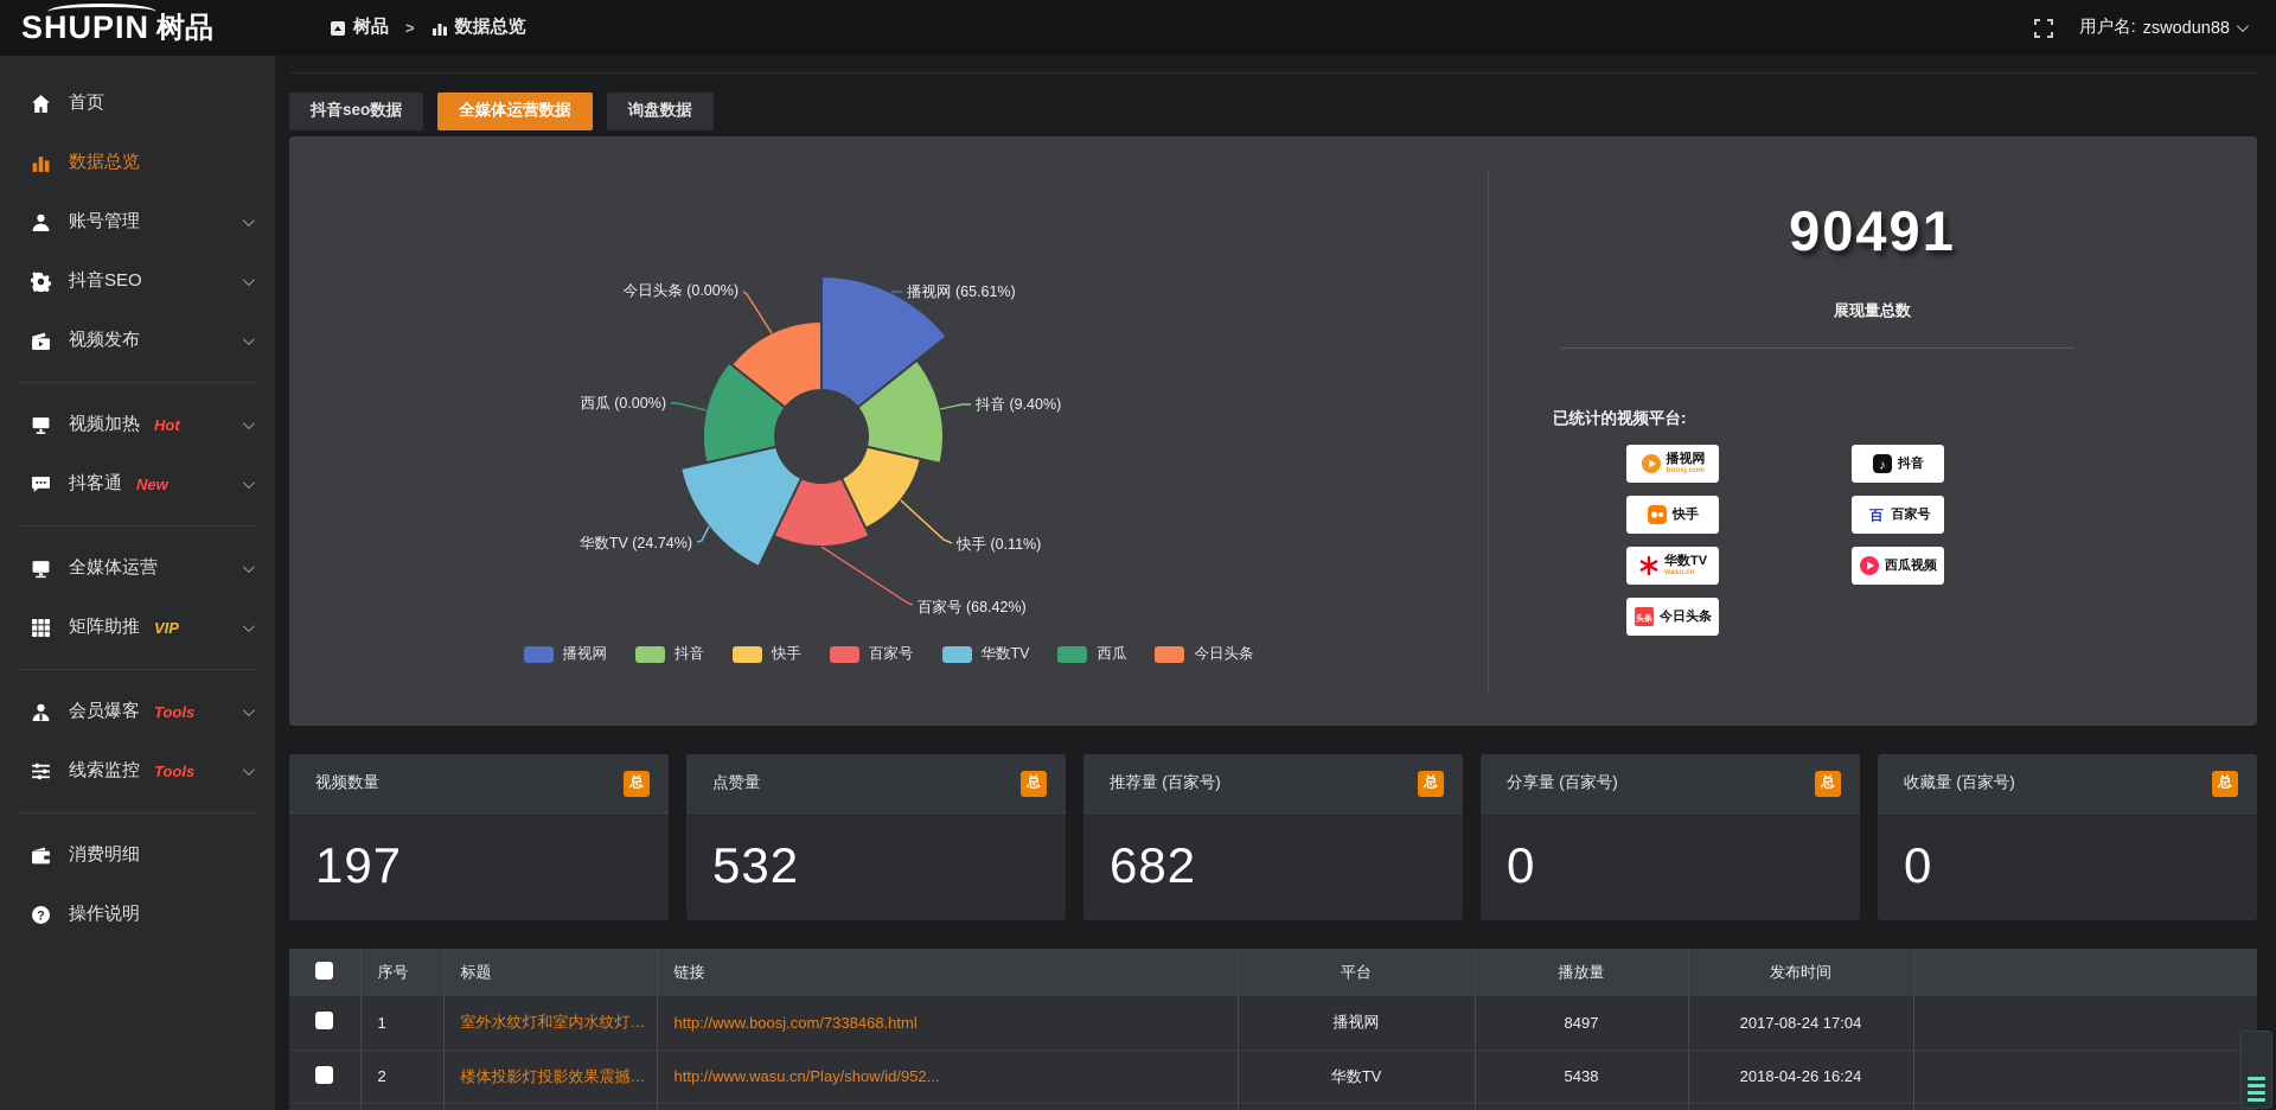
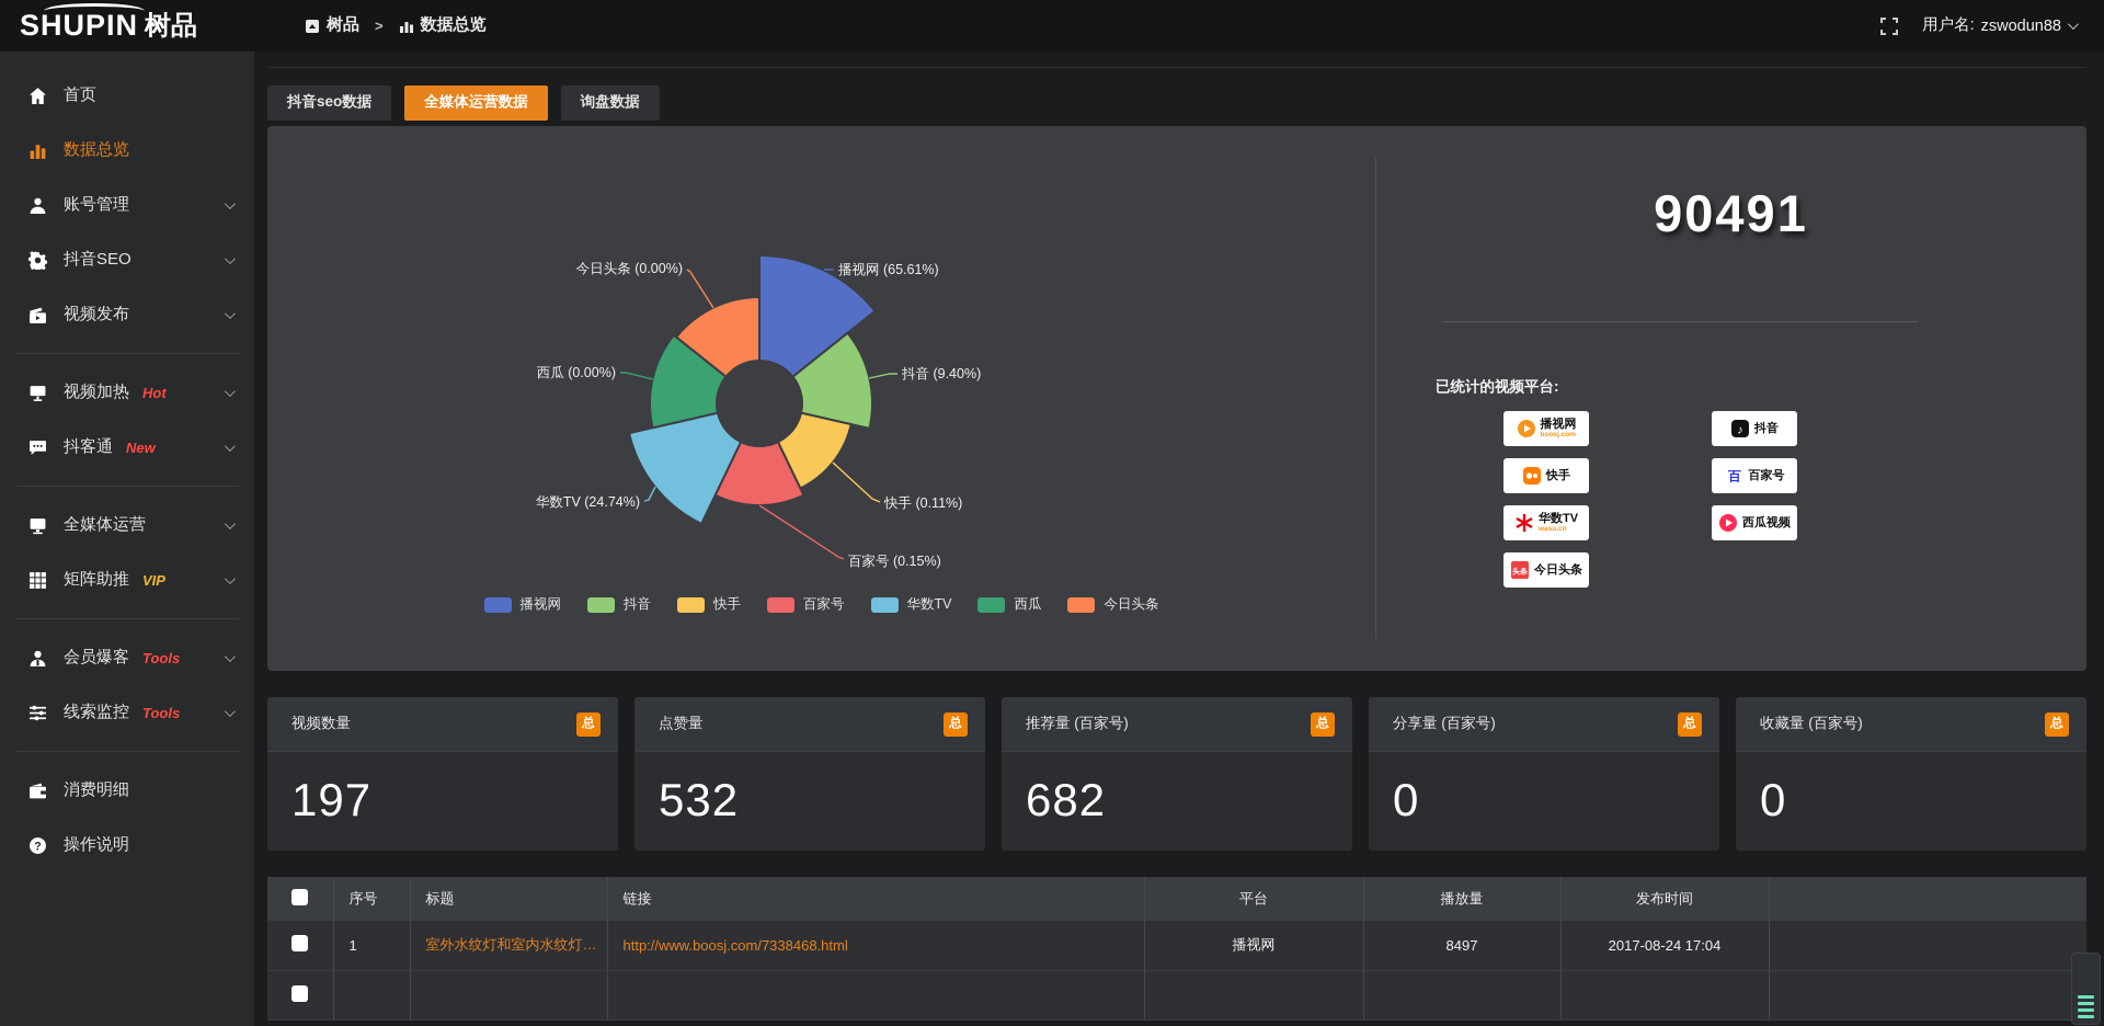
  SHUPIN
  树品
  树品
  >
  数据总览
  用户名:
  zswodun88
  首页
  数据总览
  账号管理
  抖音SEO
  视频发布
  视频加热
  Hot
  抖客通
  New
  全媒体运营
  矩阵助推
  VIP
  会员爆客
  Tools
  线索监控
  Tools
  消费明细
  ?
  操作说明
  抖音seo数据
  全媒体运营数据
  询盘数据
  播视网 (65.61%)
  抖音 (9.40%)
  快手 (0.11%)
- 百家号 (68.42%)
+ 百家号 (0.15%)
  华数TV (24.74%)
  西瓜 (0.00%)
  今日头条 (0.00%)
  播视网
  抖音
  快手
  百家号
  华数TV
  西瓜
  今日头条
  90491
- 展现量总数
  已统计的视频平台:
  播视网
  快手
  华数TV
  今日头条
  ♪
  抖音
  百
  百家号
  西瓜视频
  视频数量
  总
  197
  点赞量
  总
  532
  推荐量 (百家号)
  总
  682
  分享量 (百家号)
  总
  0
  收藏量 (百家号)
  总
  0
  	序号	标题	链接	平台	播放量	发布时间
  	1	室外水纹灯和室内水纹灯的区	http://www.boosj.com/7338468.html	播视网	8497	2017-08-24 17:04
- 	2	楼体投影灯投影效果震撼上市	http://www.wasu.cn/Play/show/id/952...	华数TV	5438	2018-04-26 16:24
